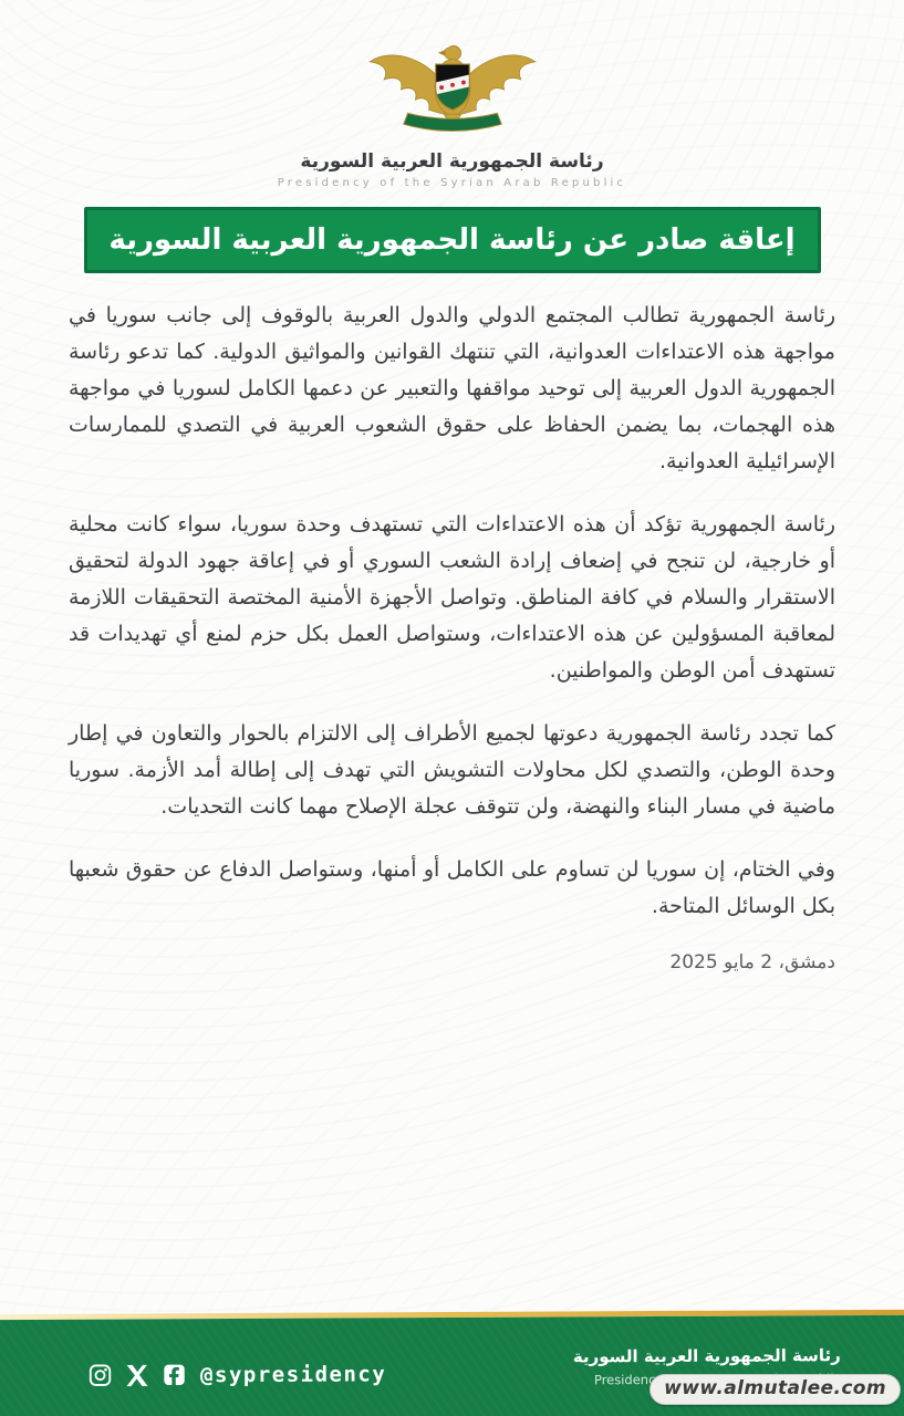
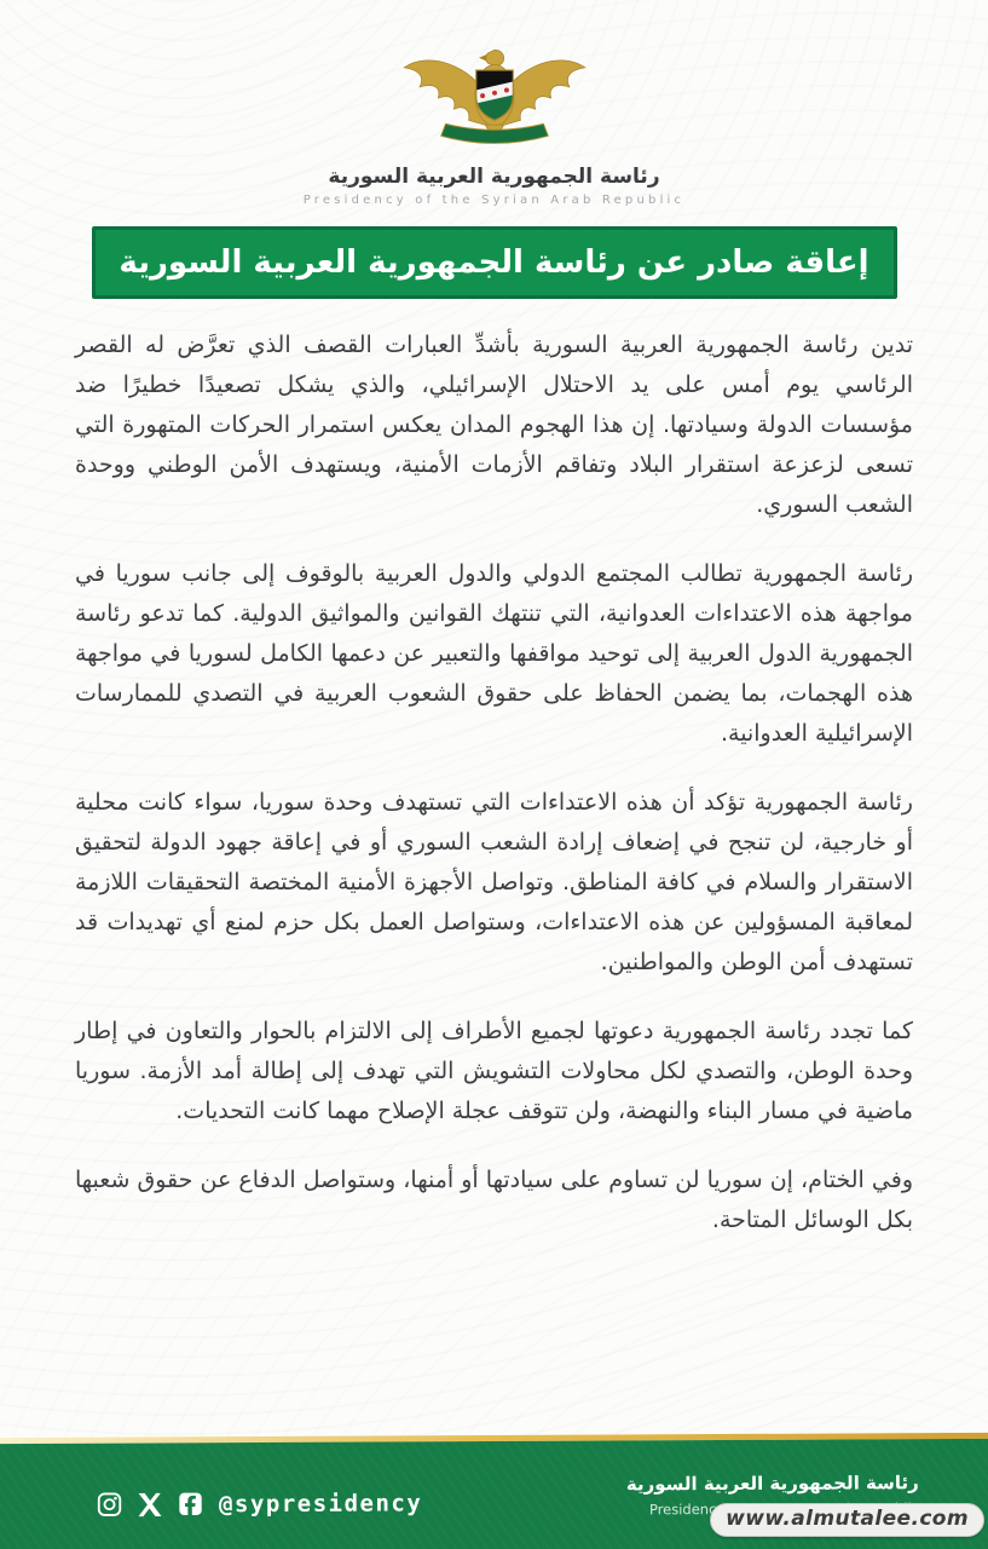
  رئاسة الجمهورية العربية السورية
  Presidency of the Syrian Arab Republic
  إعاقة صادر عن رئاسة الجمهورية العربية السورية
+ تدين رئاسة الجمهورية العربية السورية بأشدِّ العبارات القصف الذي تعرَّض له القصر الرئاسي يوم أمس على يد الاحتلال الإسرائيلي، والذي يشكل تصعيدًا خطيرًا ضد مؤسسات الدولة وسيادتها. إن هذا الهجوم المدان يعكس استمرار الحركات المتهورة التي تسعى لزعزعة استقرار البلاد وتفاقم الأزمات الأمنية، ويستهدف الأمن الوطني ووحدة الشعب السوري.
  رئاسة الجمهورية تطالب المجتمع الدولي والدول العربية بالوقوف إلى جانب سوريا في مواجهة هذه الاعتداءات العدوانية، التي تنتهك القوانين والمواثيق الدولية. كما تدعو رئاسة الجمهورية الدول العربية إلى توحيد مواقفها والتعبير عن دعمها الكامل لسوريا في مواجهة هذه الهجمات، بما يضمن الحفاظ على حقوق الشعوب العربية في التصدي للممارسات الإسرائيلية العدوانية.
  رئاسة الجمهورية تؤكد أن هذه الاعتداءات التي تستهدف وحدة سوريا، سواء كانت محلية أو خارجية، لن تنجح في إضعاف إرادة الشعب السوري أو في إعاقة جهود الدولة لتحقيق الاستقرار والسلام في كافة المناطق. وتواصل الأجهزة الأمنية المختصة التحقيقات اللازمة لمعاقبة المسؤولين عن هذه الاعتداءات، وستواصل العمل بكل حزم لمنع أي تهديدات قد تستهدف أمن الوطن والمواطنين.
  كما تجدد رئاسة الجمهورية دعوتها لجميع الأطراف إلى الالتزام بالحوار والتعاون في إطار وحدة الوطن، والتصدي لكل محاولات التشويش التي تهدف إلى إطالة أمد الأزمة. سوريا ماضية في مسار البناء والنهضة، ولن تتوقف عجلة الإصلاح مهما كانت التحديات.
- وفي الختام، إن سوريا لن تساوم على الكامل أو أمنها، وستواصل الدفاع عن حقوق شعبها بكل الوسائل المتاحة.
+ وفي الختام، إن سوريا لن تساوم على سيادتها أو أمنها، وستواصل الدفاع عن حقوق شعبها بكل الوسائل المتاحة.
- دمشق، 2 مايو 2025
  @sypresidency
  رئاسة الجمهورية العربية السورية
  www.almutalee.com
